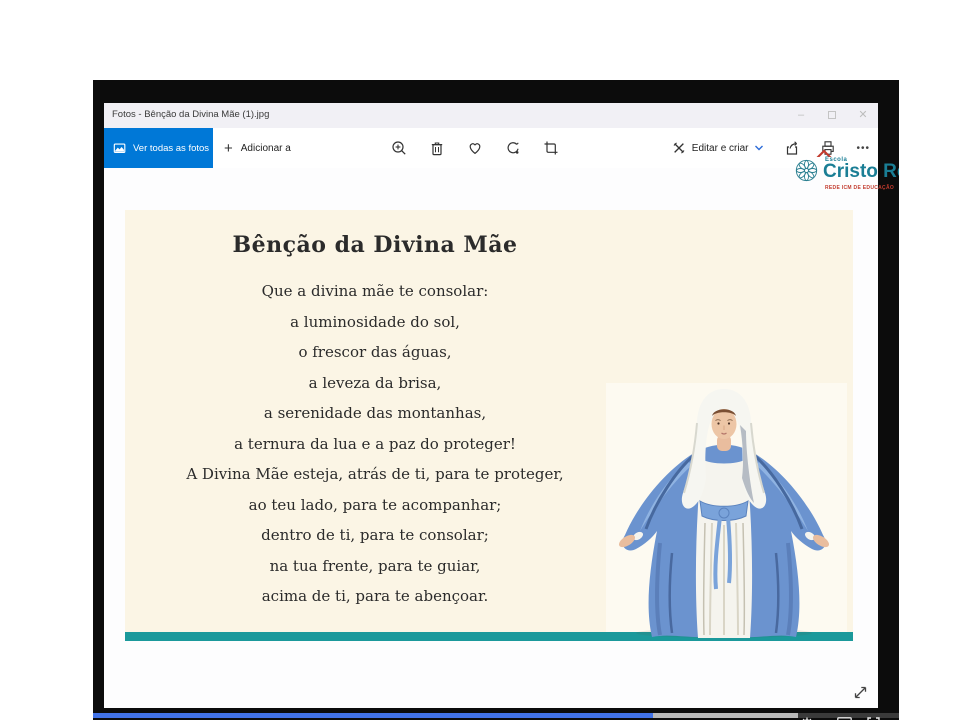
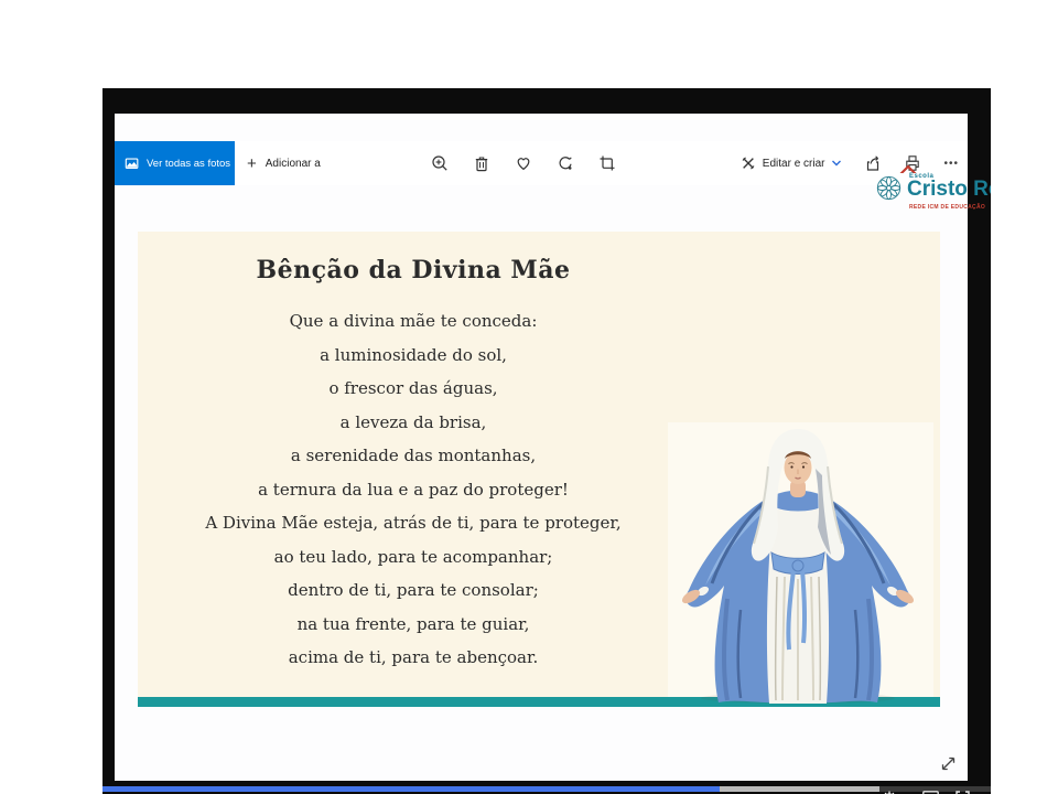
- Fotos - Bênção da Divina Mãe (1).jpg
- –
- ✕
  Ver todas as fotos
  +
  Adicionar a
  Editar e criar
  •••
  Bênção da Divina Mãe
- Que a divina mãe te consolar:
+ Que a divina mãe te conceda:
  a luminosidade do sol,
  o frescor das águas,
  a leveza da brisa,
  a serenidade das montanhas,
  a ternura da lua e a paz do proteger!
  A Divina Mãe esteja, atrás de ti, para te proteger,
  ao teu lado, para te acompanhar;
  dentro de ti, para te consolar;
  na tua frente, para te guiar,
  acima de ti, para te abençoar.
  Cristo R
